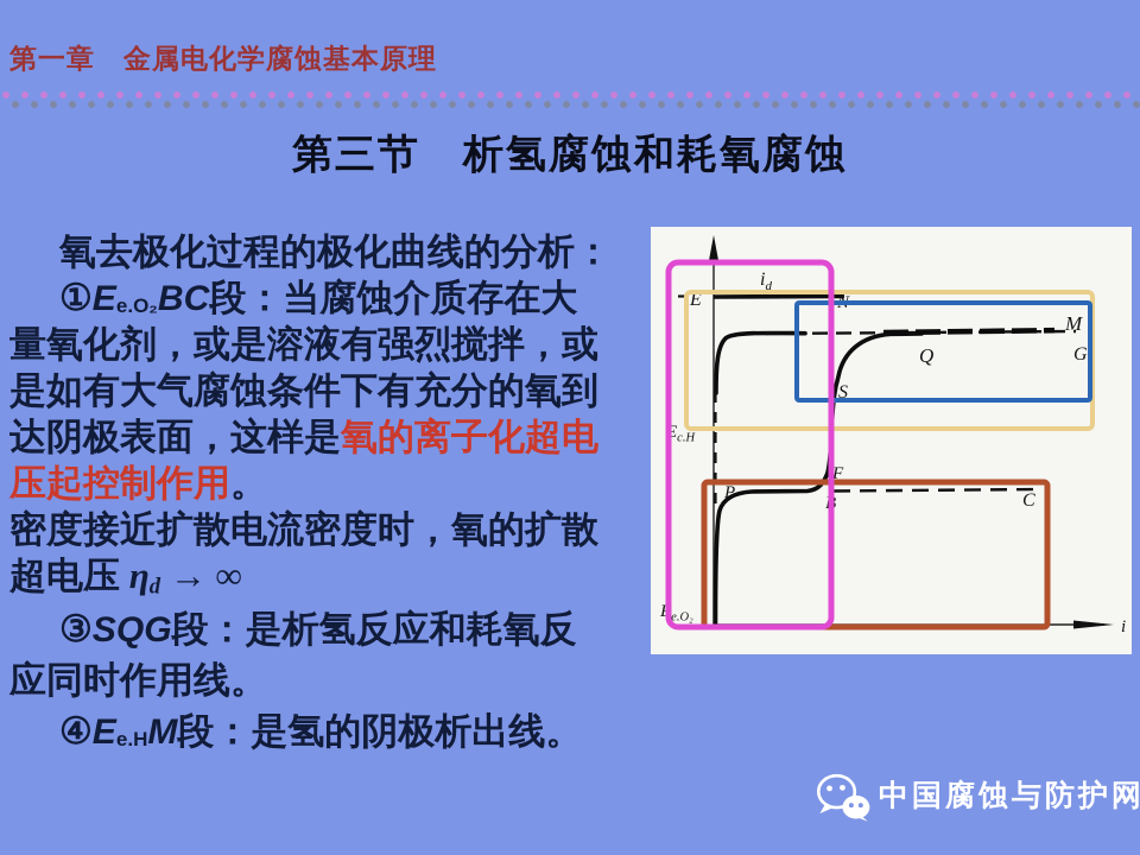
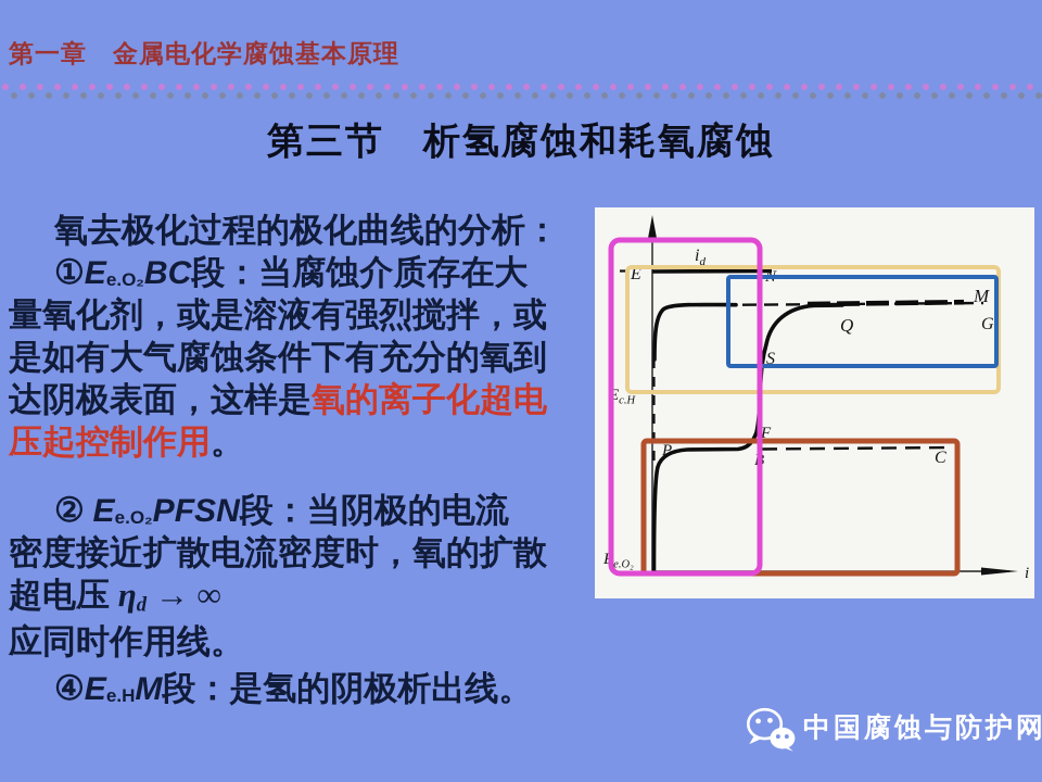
  第一章 金属电化学腐蚀基本原理
  第三节 析氢腐蚀和耗氧腐蚀
  氧去极化过程的极化曲线的分析：
  ①Ee.O₂BC段：当腐蚀介质存在大
  量氧化剂，或是溶液有强烈搅拌，或
  是如有大气腐蚀条件下有充分的氧到
  达阴极表面，这样是氧的离子化超电
  压起控制作用。
+ ② Ee.O₂PFSN段：当阴极的电流
  密度接近扩散电流密度时，氧的扩散
  超电压 ηd → ∞
- ③SQG段：是析氢反应和耗氧反
  应同时作用线。
  ④Ee.HM段：是氢的阴极析出线。
  i
  E
  id
  M
  G
  Q
  S
  F
  P
  C
  Ec.H
  e.O₂
  中国腐蚀与防护网
